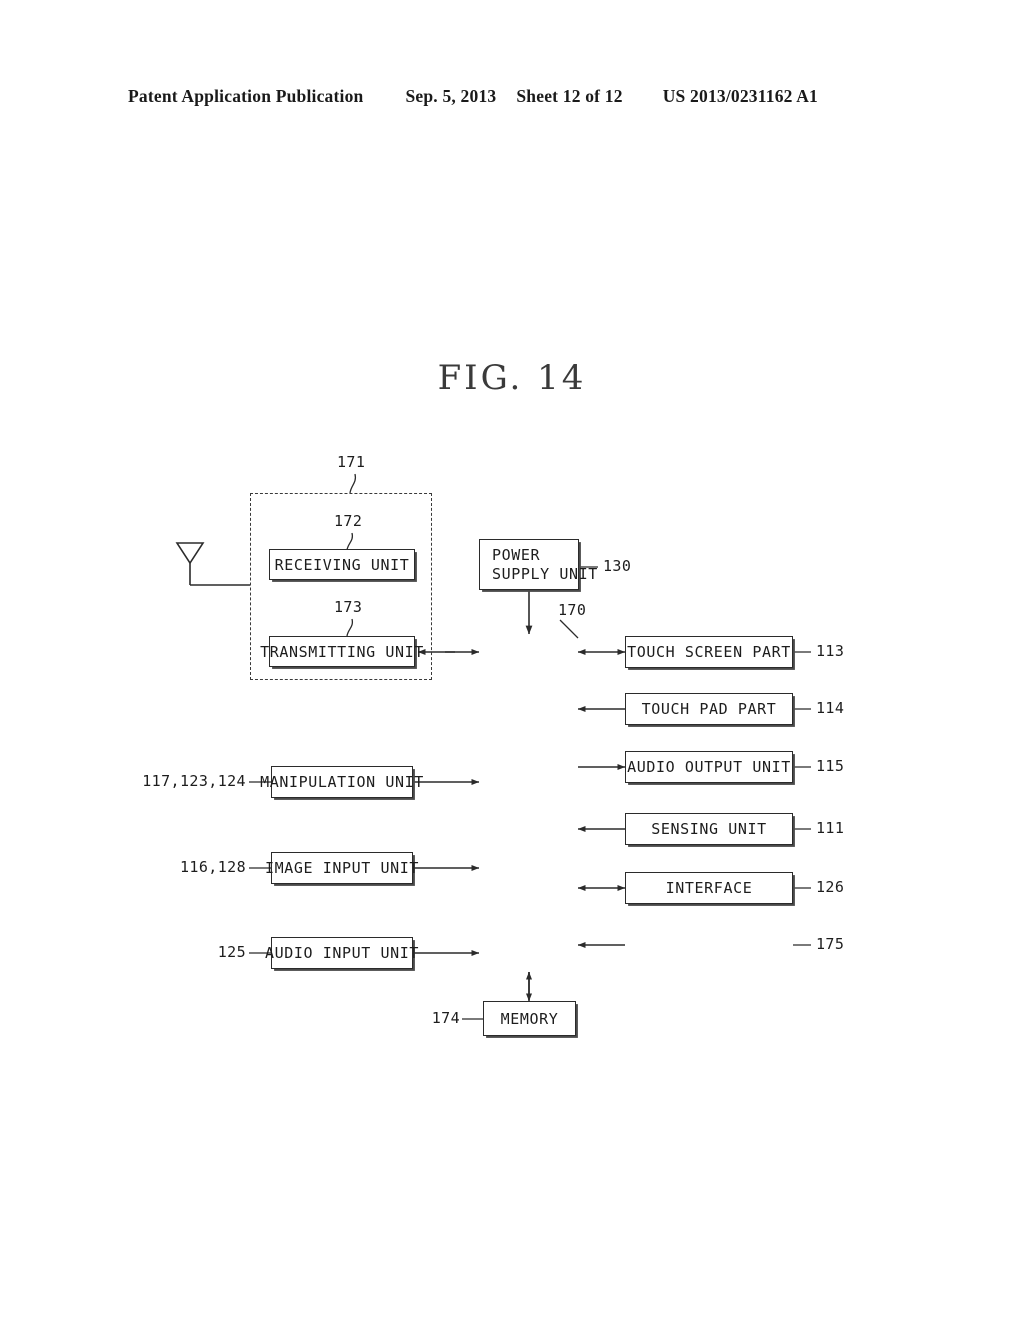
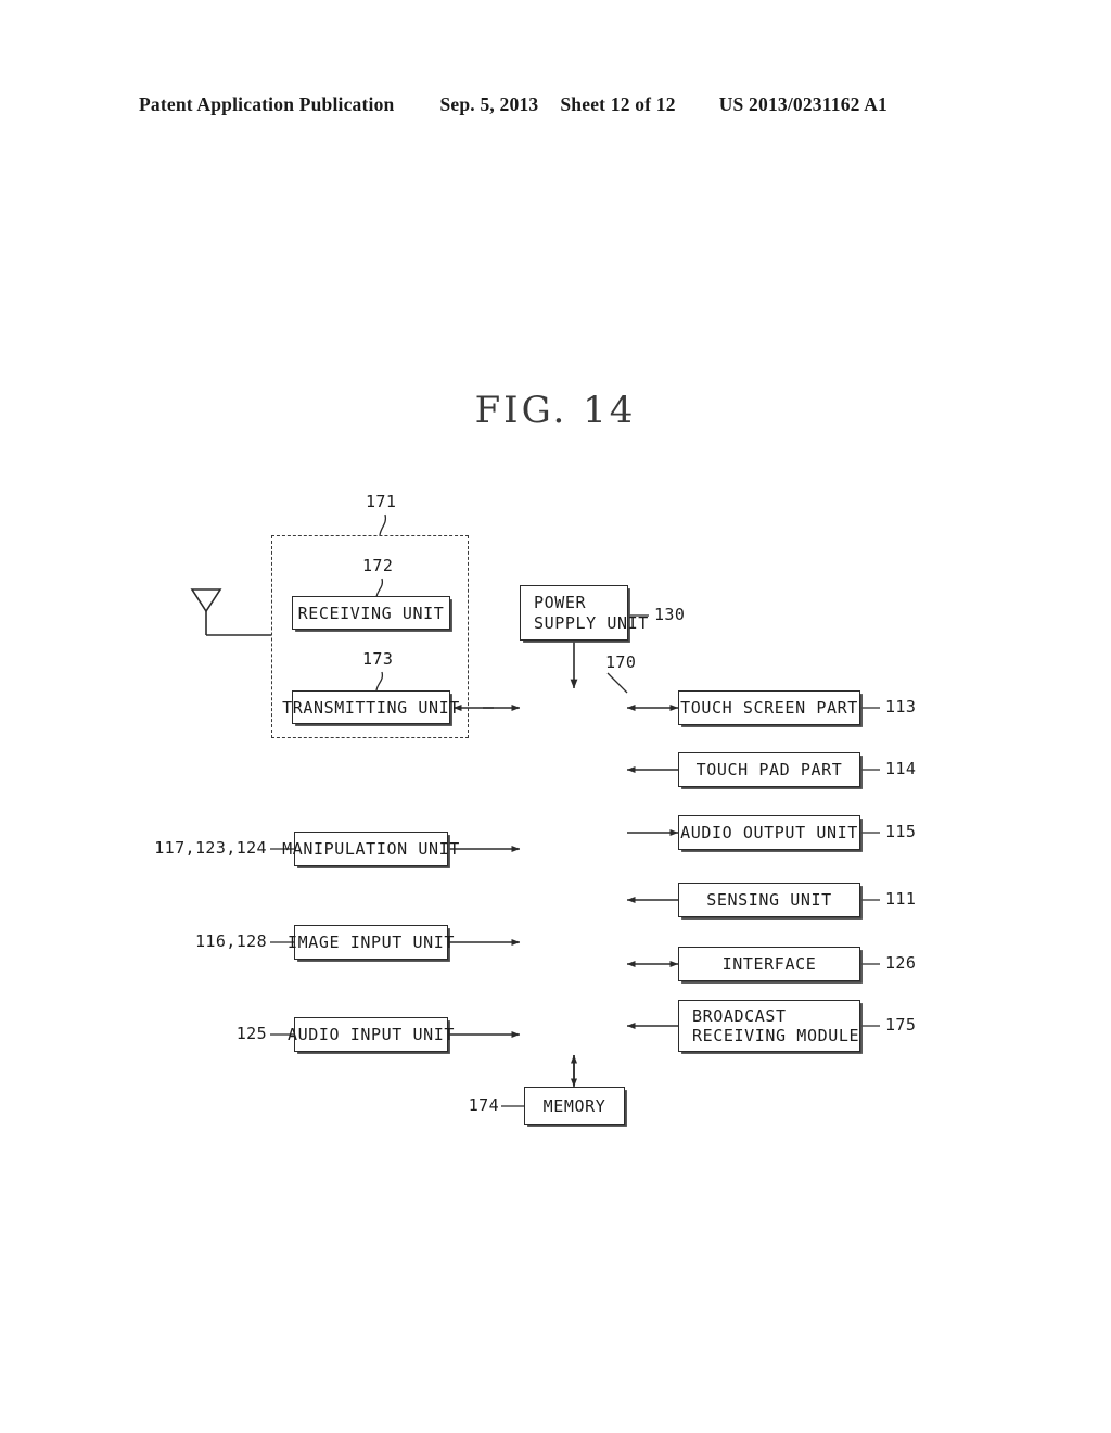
  Patent Application Publication
  Sep. 5, 2013
  Sheet 12 of 12
  US 2013/0231162 A1
  FIG. 14
  RECEIVING UNIT
  TRANSMITTING UNIT
  POWER
  SUPPLY UNIT
  MEMORY
  TOUCH SCREEN PART
  TOUCH PAD PART
  AUDIO OUTPUT UNIT
  SENSING UNIT
  INTERFACE
+ BROADCAST
+ RECEIVING MODULE
  MANIPULATION UNIT
  IMAGE INPUT UNIT
  AUDIO INPUT UNIT
  171
  172
  173
  130
  170
  174
  113
  114
  115
  111
  126
  175
  117,123,124
  116,128
  125
